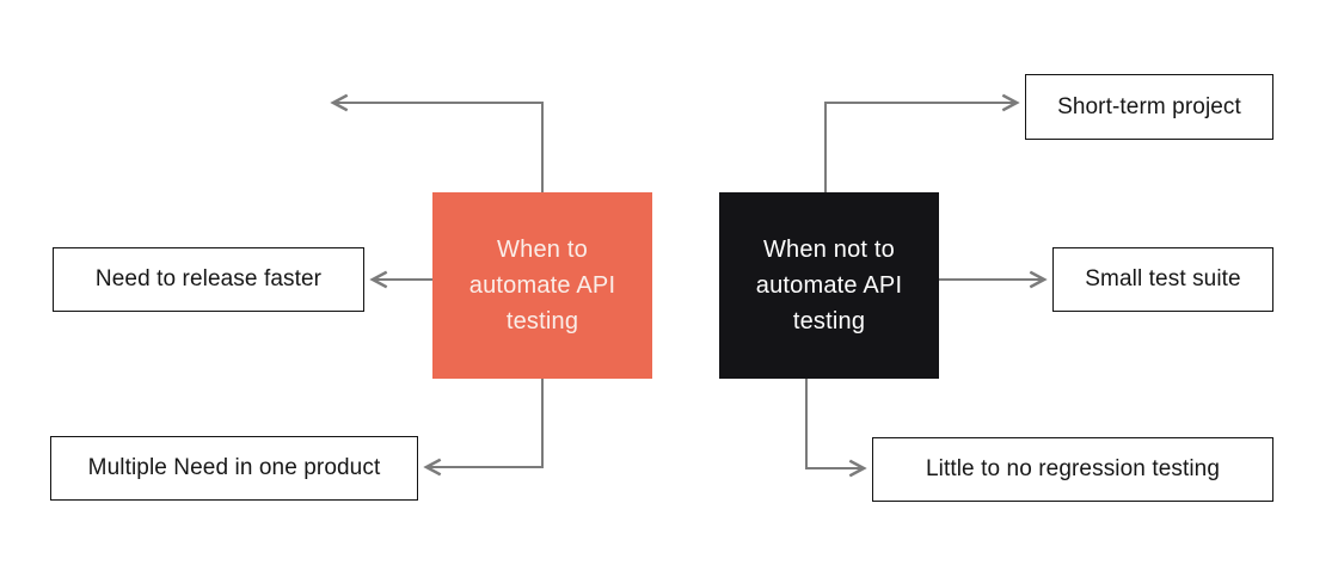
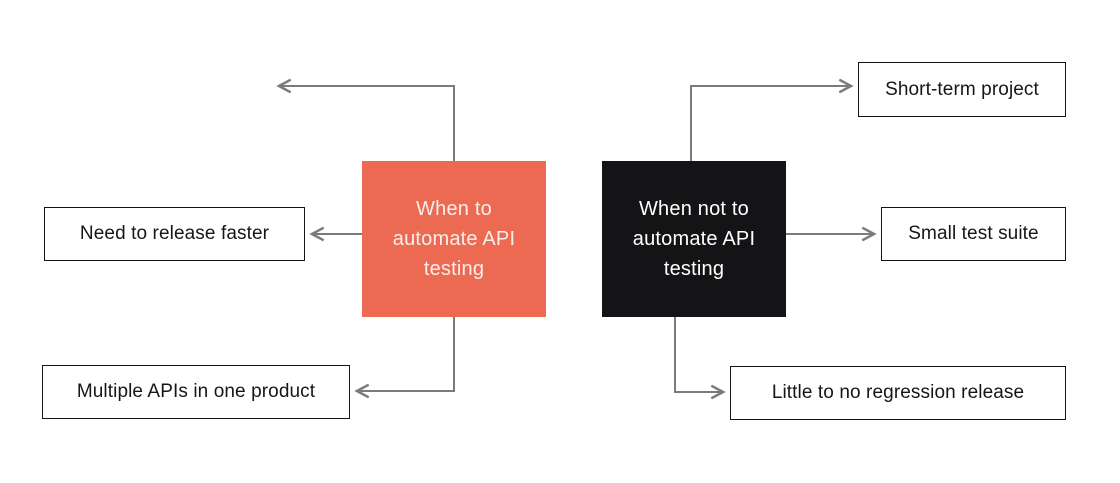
  When to
  automate API
  testing
  When not to
  automate API
  testing
  Need to release faster
- Multiple Need in one product
+ Multiple APIs in one product
  Short-term project
  Small test suite
- Little to no regression testing
+ Little to no regression release
